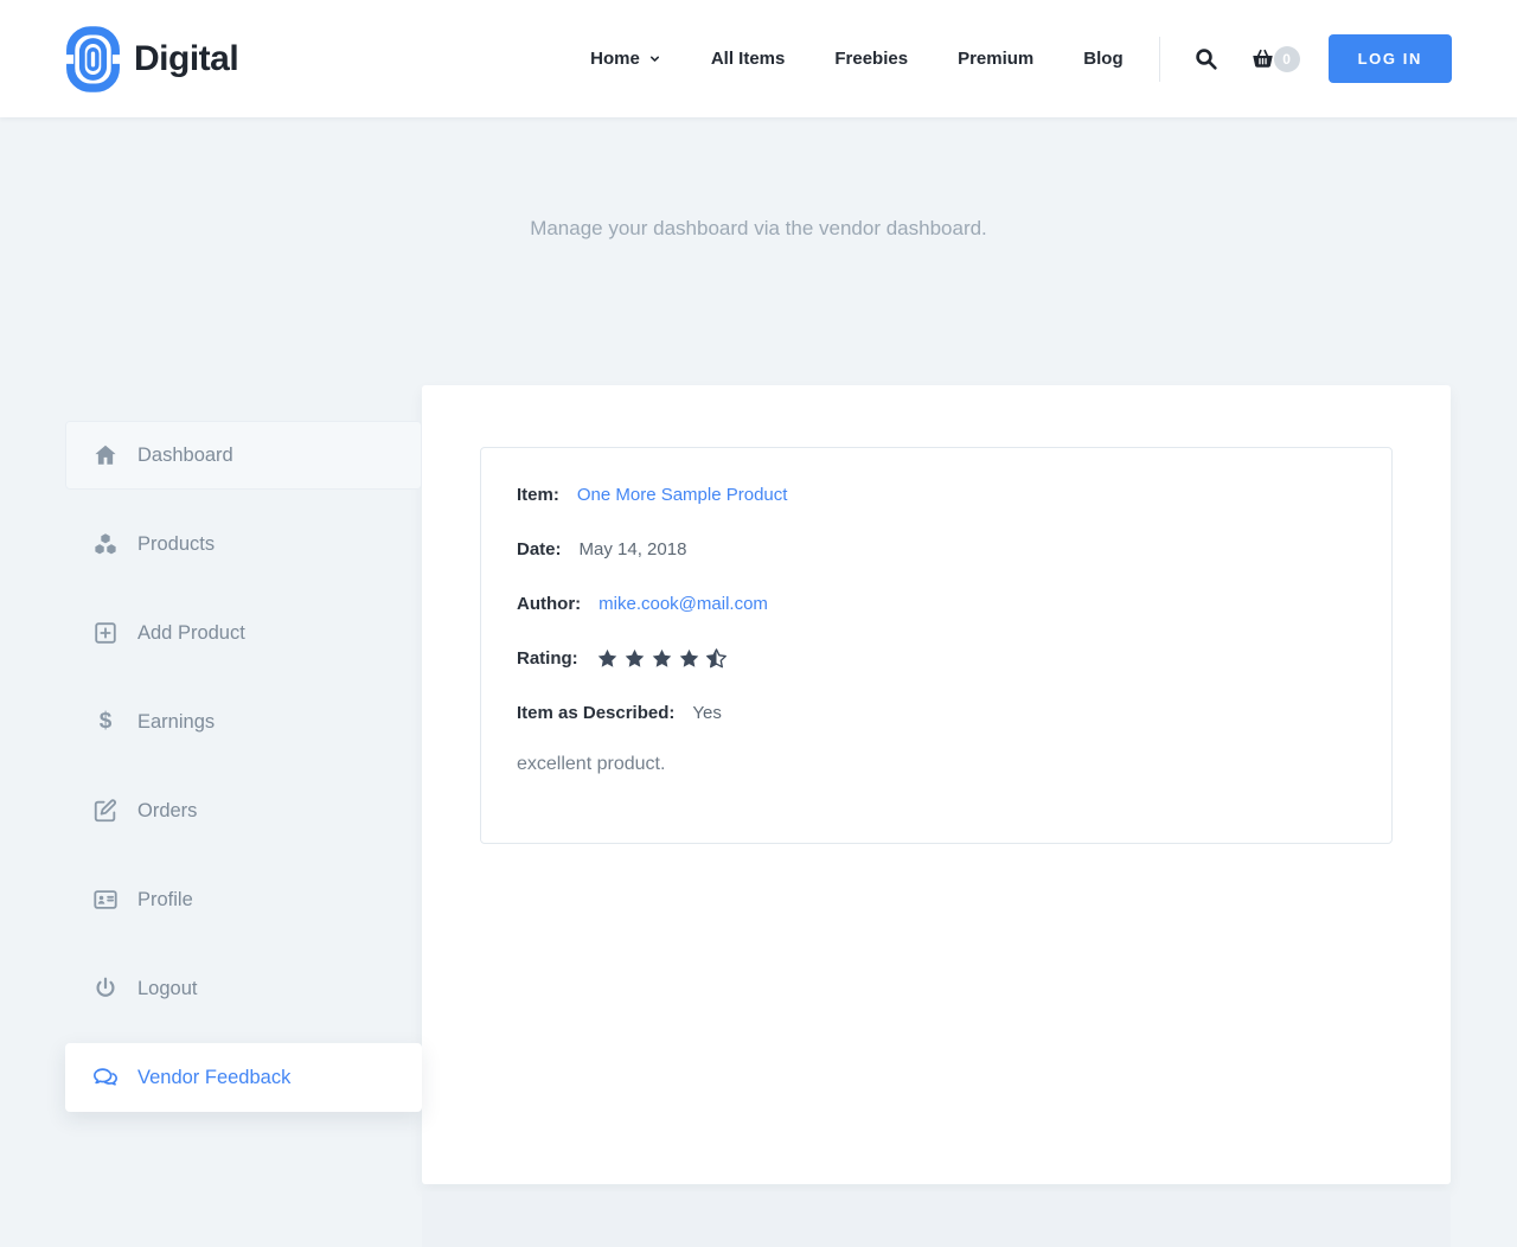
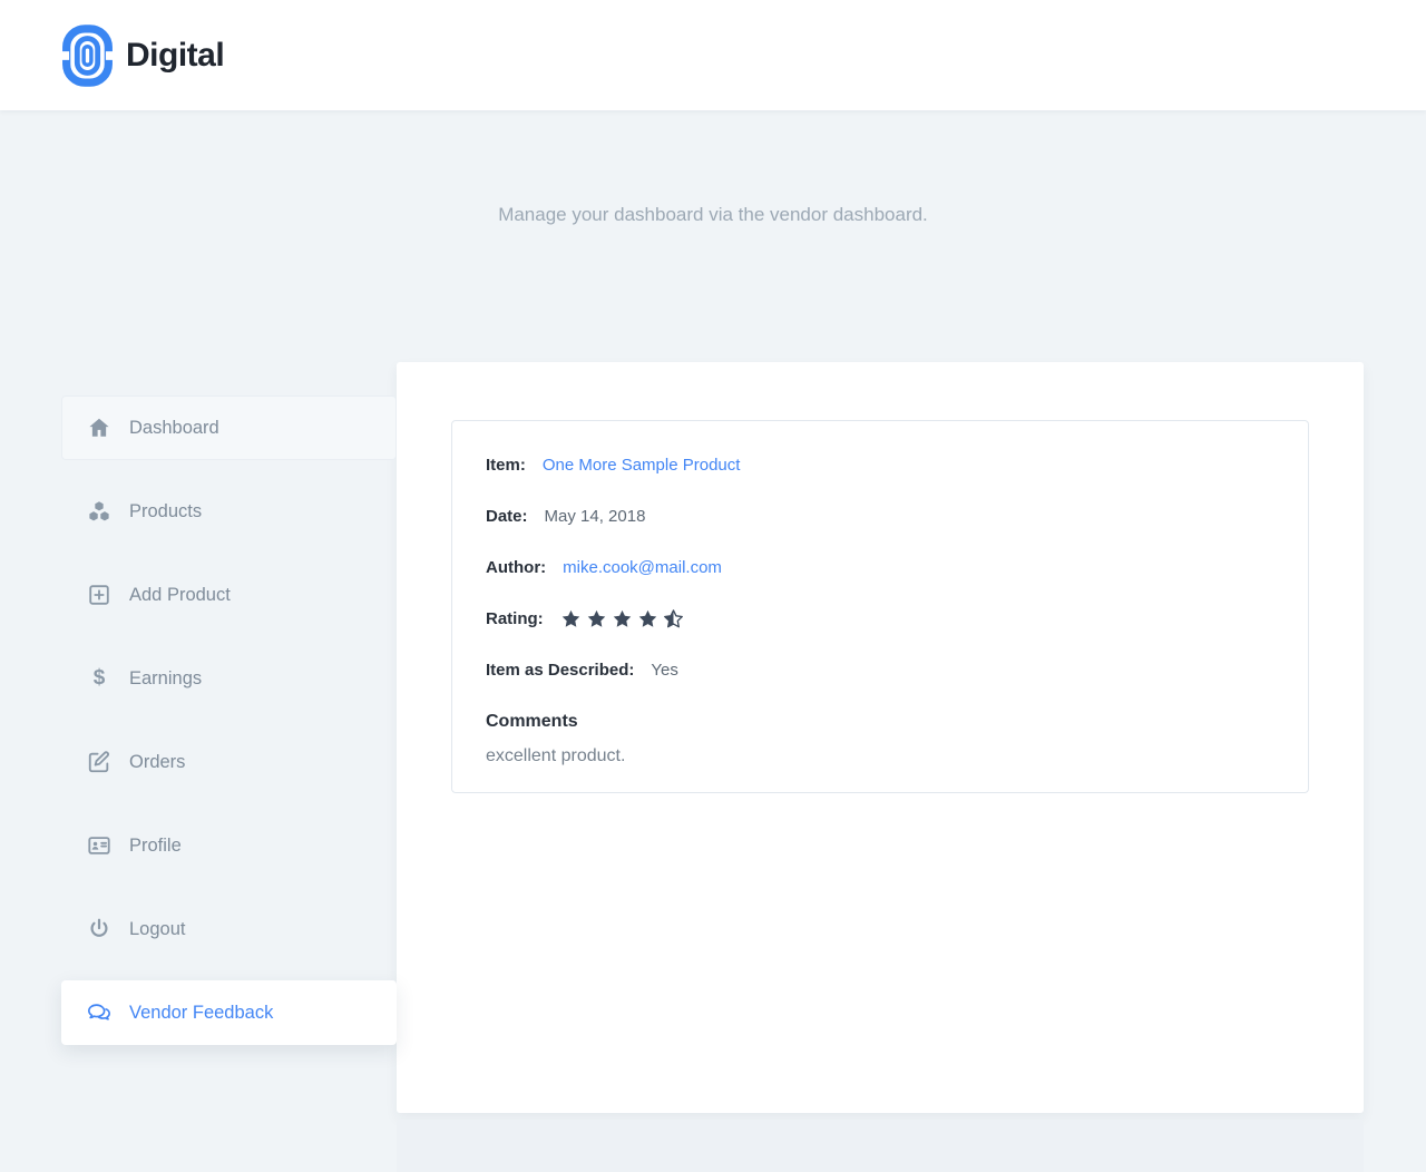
  Digital
- Home
- All Items
- Freebies
- Premium
- Blog
- 0
- LOG IN
  Manage your dashboard via the vendor dashboard.
  Dashboard
  Products
  Add Product
  $
  Earnings
  Orders
  Profile
  Logout
  Vendor Feedback
  Item:
  One More Sample Product
  Date:
  May 14, 2018
  Author:
  mike.cook@mail.com
  Rating:
  Item as Described:
  Yes
+ Comments
  excellent product.
